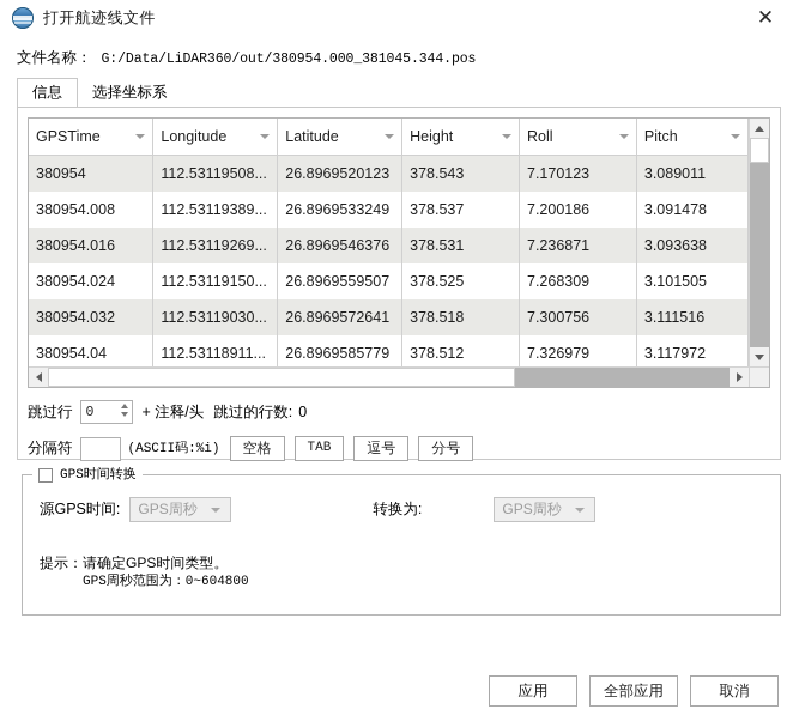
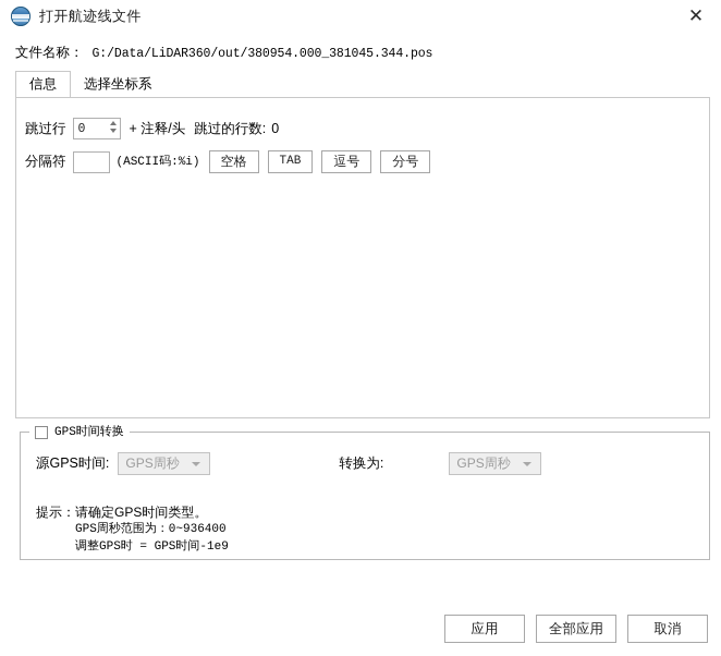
  打开航迹线文件
  ✕
  文件名称：
  G:/Data/LiDAR360/out/380954.000_381045.344.pos
  信息
  选择坐标系
- GPSTime	Longitude	Latitude	Height	Roll	Pitch
- 380954	112.53119508...	26.8969520123	378.543	7.170123	3.089011
- 380954.008	112.53119389...	26.8969533249	378.537	7.200186	3.091478
- 380954.016	112.53119269...	26.8969546376	378.531	7.236871	3.093638
- 380954.024	112.53119150...	26.8969559507	378.525	7.268309	3.101505
- 380954.032	112.53119030...	26.8969572641	378.518	7.300756	3.111516
- 380954.04	112.53118911...	26.8969585779	378.512	7.326979	3.117972
  跳过行
  0
  + 注释/头
  跳过的行数:
  0
  分隔符
  (ASCII码:%i)
  空格
  TAB
  逗号
  分号
  GPS时间转换
  源GPS时间:
  GPS周秒
  转换为:
  GPS周秒
  提示：请确定GPS时间类型。
- GPS周秒范围为：0~604800
+ GPS周秒范围为：0~936400
+ 调整GPS时 = GPS时间-1e9
  应用
  全部应用
  取消
